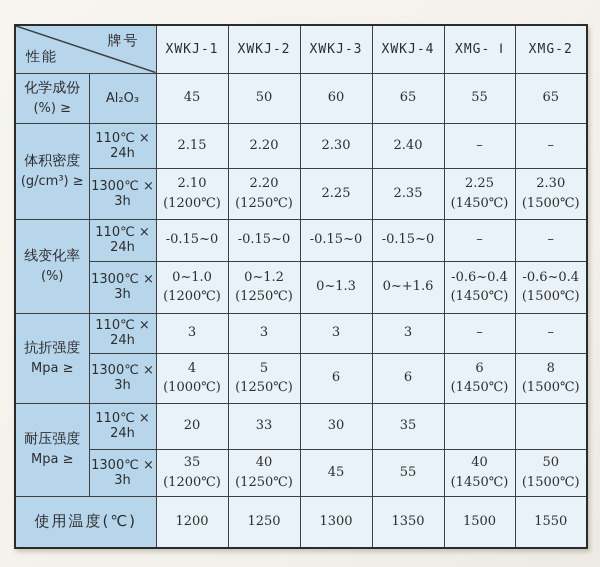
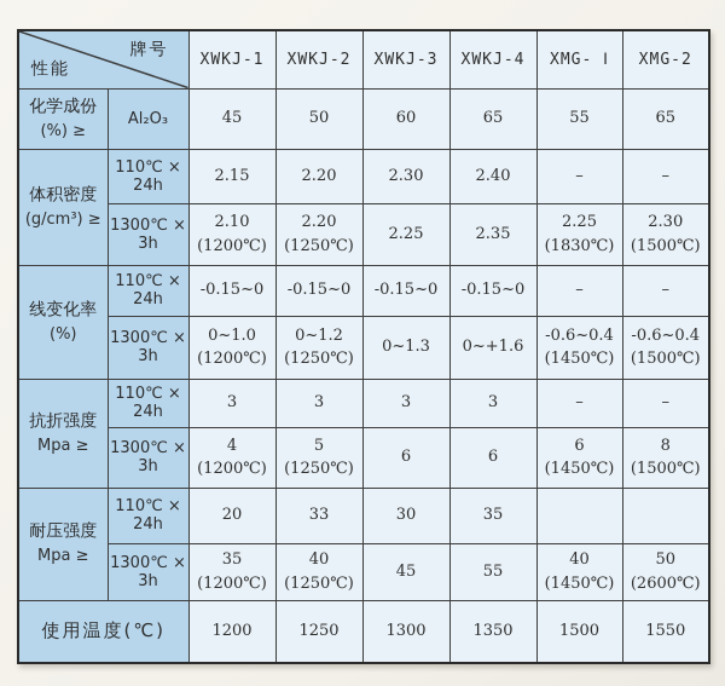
  牌号 性能	XWKJ-1	XWKJ-2	XWKJ-3	XWKJ-4	XMG- Ⅰ	XMG-2
  化学成份 (%) ≥	Al₂O₃	45	50	60	65	55	65
  体积密度 (g/cm³) ≥	110℃ × 24h	2.15	2.20	2.30	2.40	–	–
- 1300℃ × 3h	2.10 (1200℃)	2.20 (1250℃)	2.25	2.35	2.25 (1450℃)	2.30 (1500℃)
+ 1300℃ × 3h	2.10 (1200℃)	2.20 (1250℃)	2.25	2.35	2.25 (1830℃)	2.30 (1500℃)
  线变化率 (%)	110℃ × 24h	-0.15~0	-0.15~0	-0.15~0	-0.15~0	–	–
  1300℃ × 3h	0~1.0 (1200℃)	0~1.2 (1250℃)	0~1.3	0~+1.6	-0.6~0.4 (1450℃)	-0.6~0.4 (1500℃)
  抗折强度 Mpa ≥	110℃ × 24h	3	3	3	3	–	–
- 1300℃ × 3h	4 (1000℃)	5 (1250℃)	6	6	6 (1450℃)	8 (1500℃)
+ 1300℃ × 3h	4 (1200℃)	5 (1250℃)	6	6	6 (1450℃)	8 (1500℃)
  耐压强度 Mpa ≥	110℃ × 24h	20	33	30	35
- 1300℃ × 3h	35 (1200℃)	40 (1250℃)	45	55	40 (1450℃)	50 (1500℃)
+ 1300℃ × 3h	35 (1200℃)	40 (1250℃)	45	55	40 (1450℃)	50 (2600℃)
  使用温度(℃)	1200	1250	1300	1350	1500	1550
